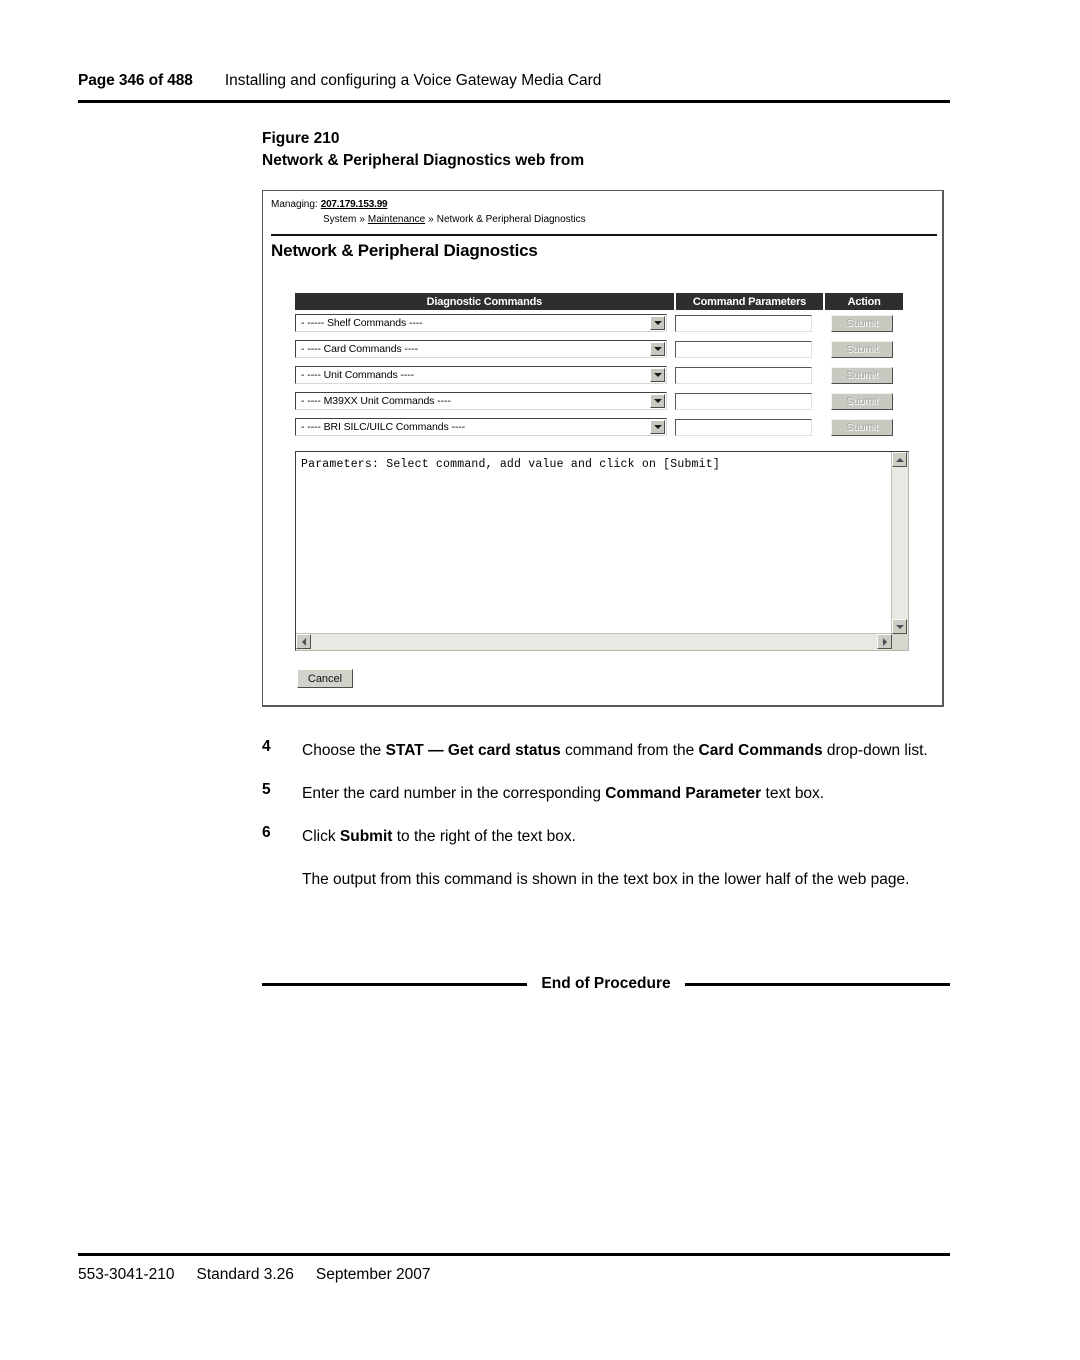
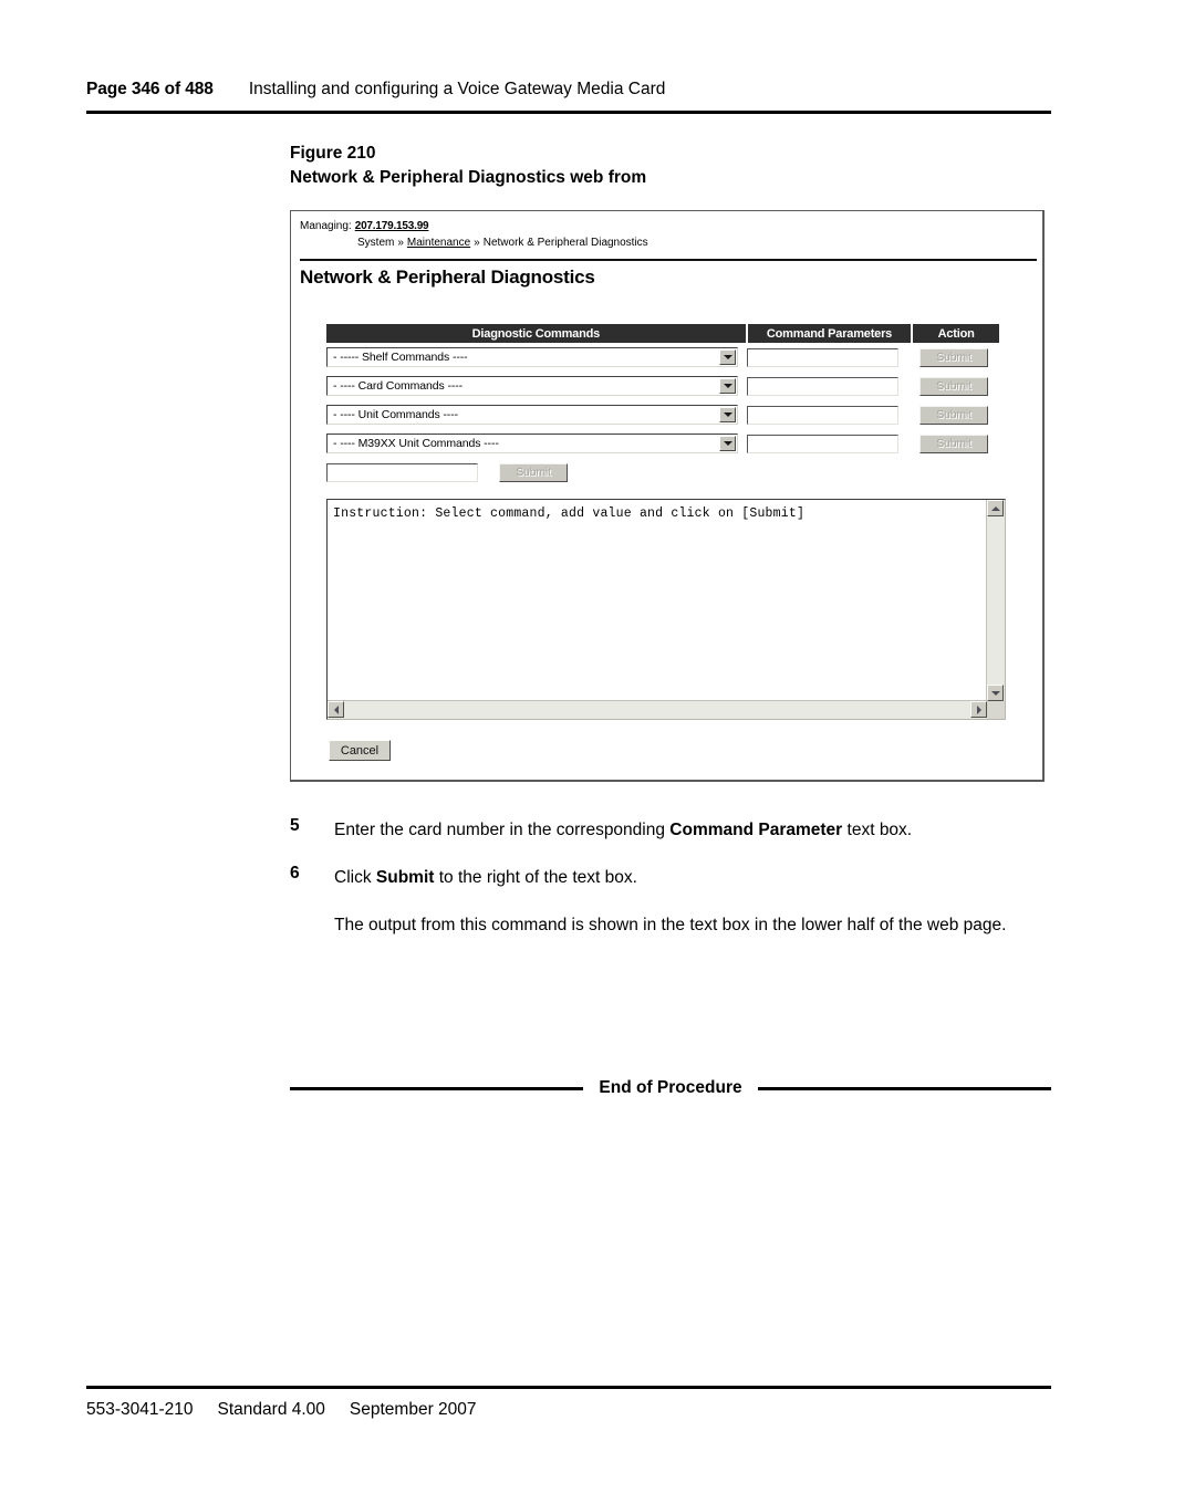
  Page 346 of 488
  Installing and configuring a Voice Gateway Media Card
  Figure 210
  Network & Peripheral Diagnostics web from
  Managing: 207.179.153.99
  System » Maintenance » Network & Peripheral Diagnostics
  Network & Peripheral Diagnostics
  Diagnostic Commands
  Command Parameters
  Action
  - ----- Shelf Commands ----
  Submit
  - ---- Card Commands ----
  Submit
  - ---- Unit Commands ----
  Submit
  - ---- M39XX Unit Commands ----
  Submit
- - ---- BRI SILC/UILC Commands ----
  Submit
- Parameters: Select command, add value and click on [Submit]
+ Instruction: Select command, add value and click on [Submit]
  Cancel
- 4
- Choose the STAT — Get card status command from the Card Commands drop-down list.
  5
  Enter the card number in the corresponding Command Parameter text box.
  6
  Click Submit to the right of the text box.
  The output from this command is shown in the text box in the lower half of the web page.
  End of Procedure
  553-3041-210
- Standard 3.26
+ Standard 4.00
  September 2007
